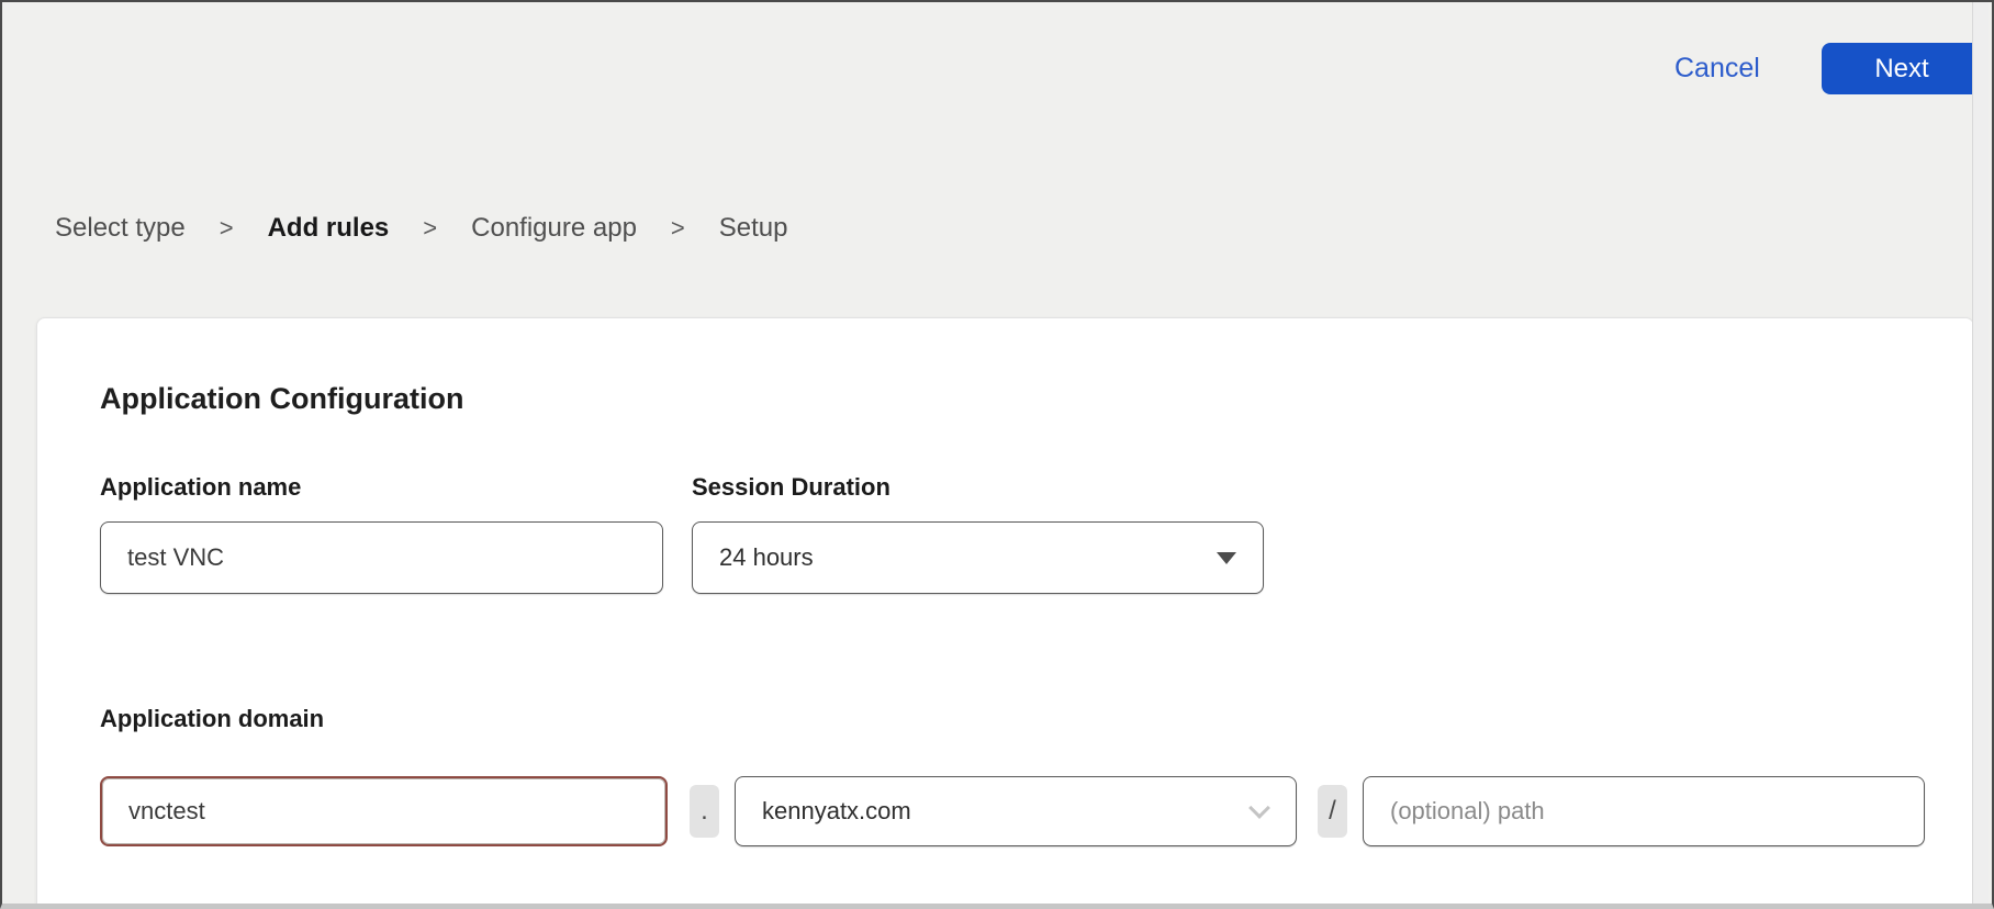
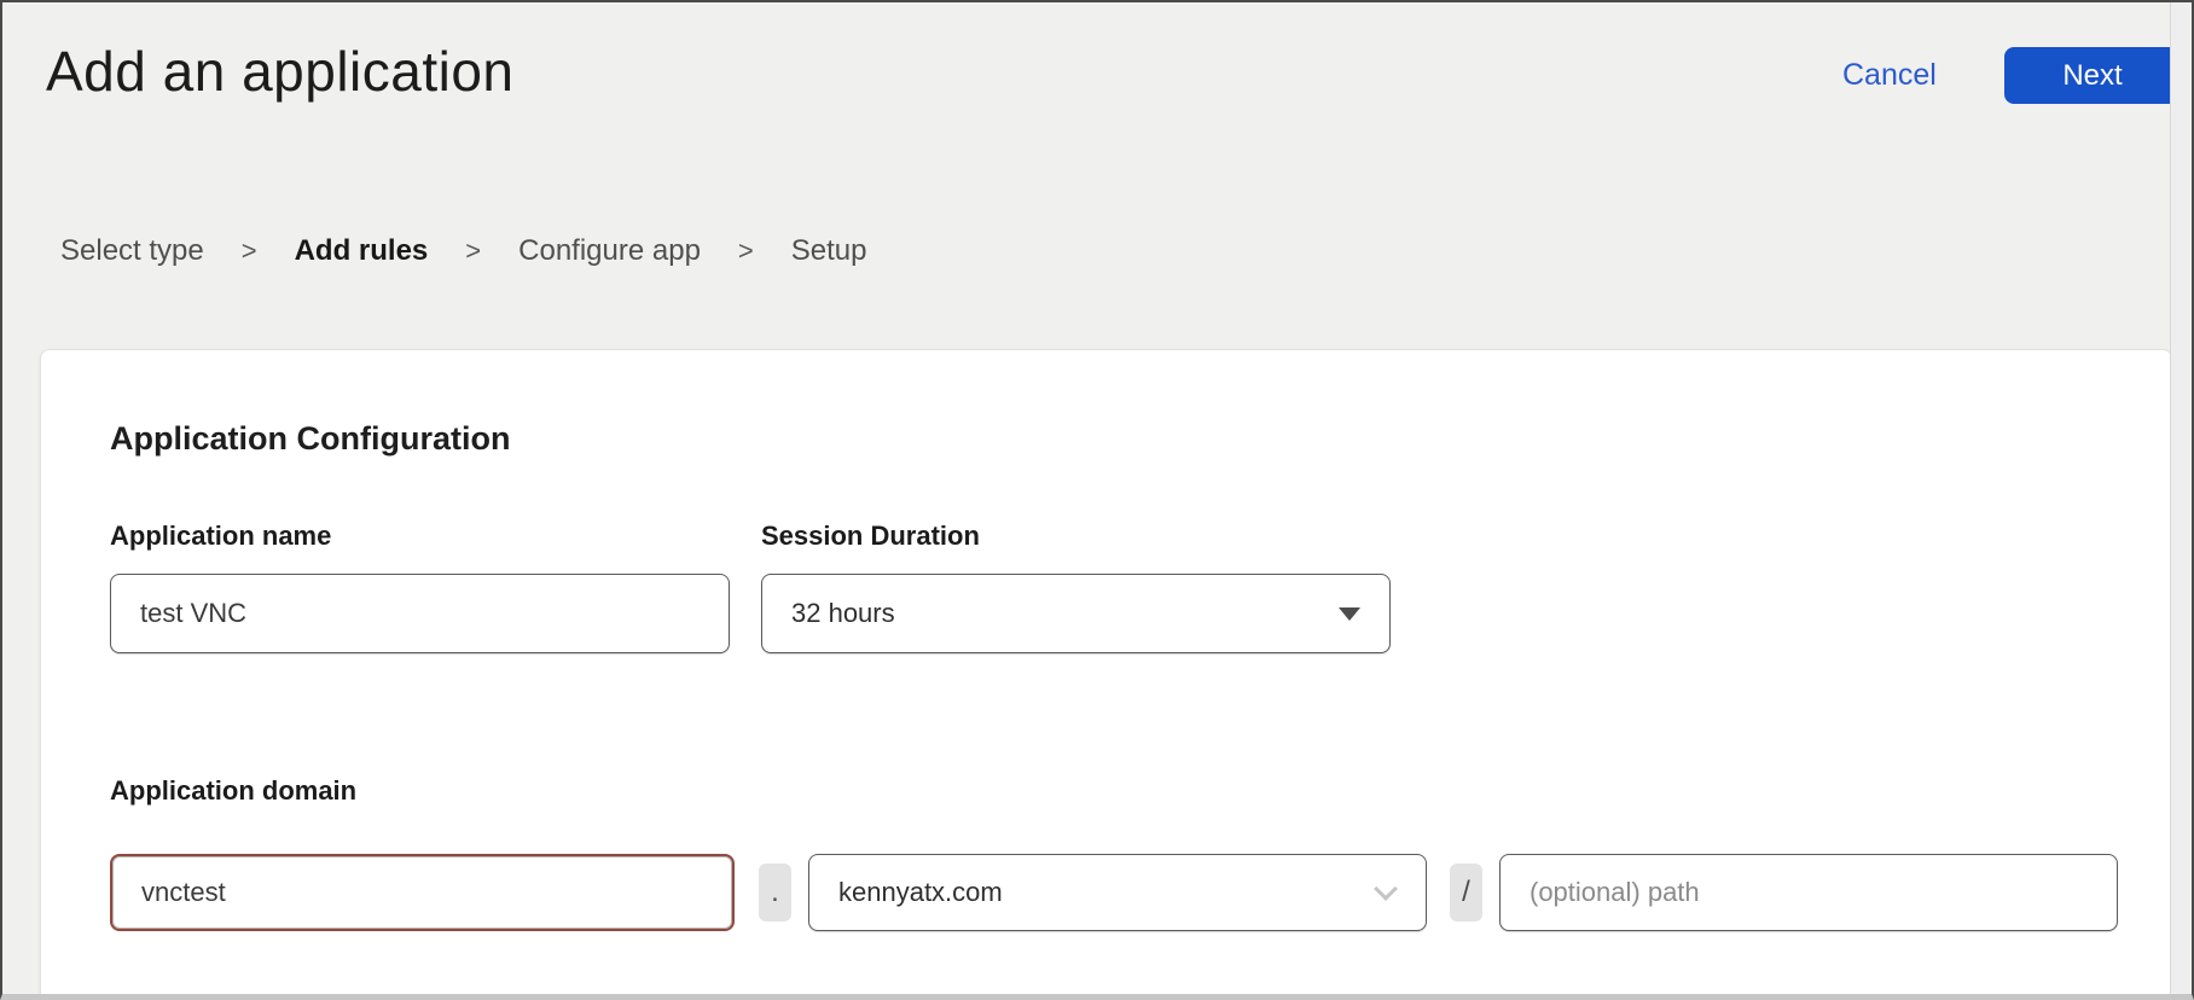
+ Add an application
  Cancel
  Next
  Select type
  >
  Add rules
  >
  Configure app
  >
  Setup
  Application Configuration
  Application name
  test VNC
  Session Duration
- 24 hours
+ 32 hours
  Application domain
  vnctest
  .
  kennyatx.com
  /
  (optional) path
